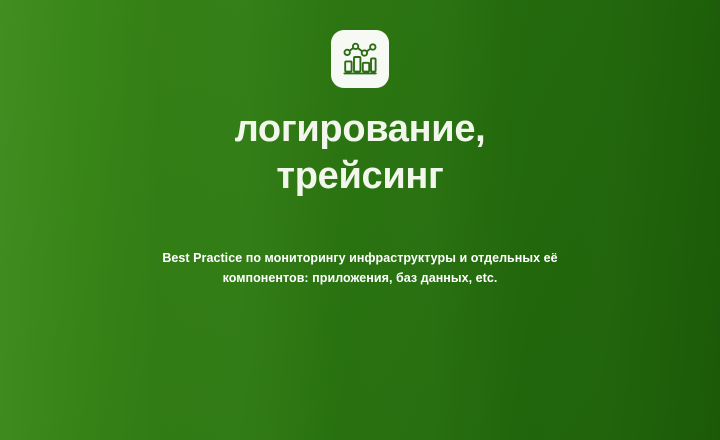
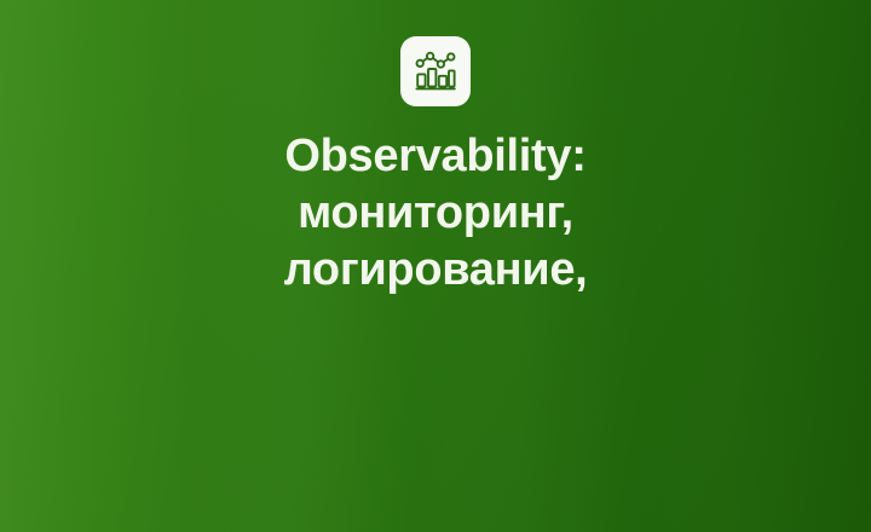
+ Observability:
+ мониторинг,
  логирование,
- трейсинг
- Best Practice по мониторингу инфраструктуры и отдельных её
- компонентов: приложения, баз данных, etc.
